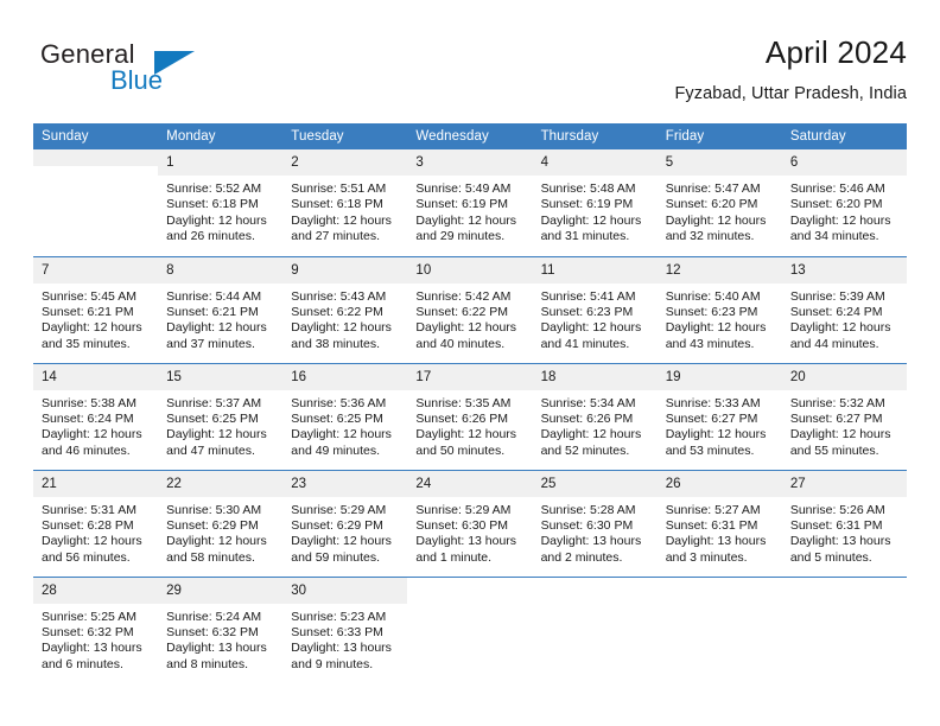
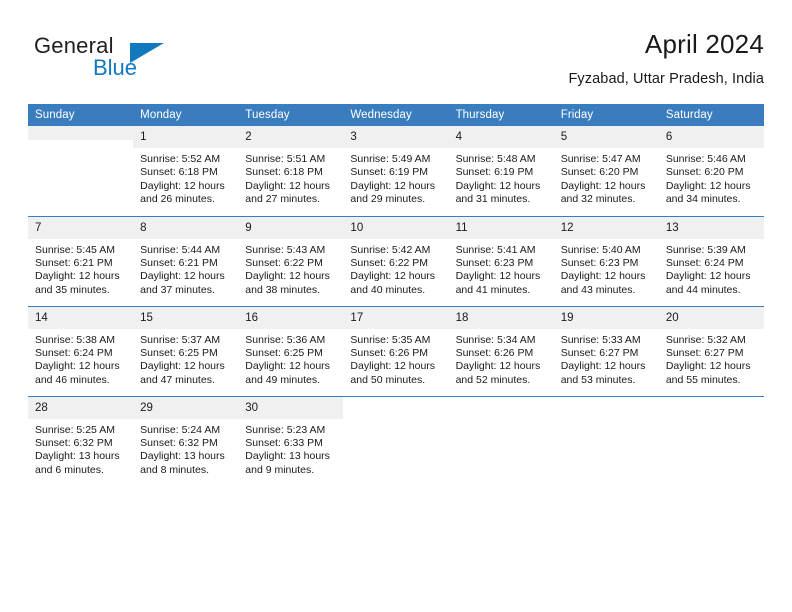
  General
  Blue
  April 2024
  Fyzabad, Uttar Pradesh, India
  Sunday	Monday	Tuesday	Wednesday	Thursday	Friday	Saturday
  	1Sunrise: 5:52 AMSunset: 6:18 PMDaylight: 12 hoursand 26 minutes.	2Sunrise: 5:51 AMSunset: 6:18 PMDaylight: 12 hoursand 27 minutes.	3Sunrise: 5:49 AMSunset: 6:19 PMDaylight: 12 hoursand 29 minutes.	4Sunrise: 5:48 AMSunset: 6:19 PMDaylight: 12 hoursand 31 minutes.	5Sunrise: 5:47 AMSunset: 6:20 PMDaylight: 12 hoursand 32 minutes.	6Sunrise: 5:46 AMSunset: 6:20 PMDaylight: 12 hoursand 34 minutes.
  7Sunrise: 5:45 AMSunset: 6:21 PMDaylight: 12 hoursand 35 minutes.	8Sunrise: 5:44 AMSunset: 6:21 PMDaylight: 12 hoursand 37 minutes.	9Sunrise: 5:43 AMSunset: 6:22 PMDaylight: 12 hoursand 38 minutes.	10Sunrise: 5:42 AMSunset: 6:22 PMDaylight: 12 hoursand 40 minutes.	11Sunrise: 5:41 AMSunset: 6:23 PMDaylight: 12 hoursand 41 minutes.	12Sunrise: 5:40 AMSunset: 6:23 PMDaylight: 12 hoursand 43 minutes.	13Sunrise: 5:39 AMSunset: 6:24 PMDaylight: 12 hoursand 44 minutes.
  14Sunrise: 5:38 AMSunset: 6:24 PMDaylight: 12 hoursand 46 minutes.	15Sunrise: 5:37 AMSunset: 6:25 PMDaylight: 12 hoursand 47 minutes.	16Sunrise: 5:36 AMSunset: 6:25 PMDaylight: 12 hoursand 49 minutes.	17Sunrise: 5:35 AMSunset: 6:26 PMDaylight: 12 hoursand 50 minutes.	18Sunrise: 5:34 AMSunset: 6:26 PMDaylight: 12 hoursand 52 minutes.	19Sunrise: 5:33 AMSunset: 6:27 PMDaylight: 12 hoursand 53 minutes.	20Sunrise: 5:32 AMSunset: 6:27 PMDaylight: 12 hoursand 55 minutes.
- 21Sunrise: 5:31 AMSunset: 6:28 PMDaylight: 12 hoursand 56 minutes.	22Sunrise: 5:30 AMSunset: 6:29 PMDaylight: 12 hoursand 58 minutes.	23Sunrise: 5:29 AMSunset: 6:29 PMDaylight: 12 hoursand 59 minutes.	24Sunrise: 5:29 AMSunset: 6:30 PMDaylight: 13 hoursand 1 minute.	25Sunrise: 5:28 AMSunset: 6:30 PMDaylight: 13 hoursand 2 minutes.	26Sunrise: 5:27 AMSunset: 6:31 PMDaylight: 13 hoursand 3 minutes.	27Sunrise: 5:26 AMSunset: 6:31 PMDaylight: 13 hoursand 5 minutes.
  28Sunrise: 5:25 AMSunset: 6:32 PMDaylight: 13 hoursand 6 minutes.	29Sunrise: 5:24 AMSunset: 6:32 PMDaylight: 13 hoursand 8 minutes.	30Sunrise: 5:23 AMSunset: 6:33 PMDaylight: 13 hoursand 9 minutes.
